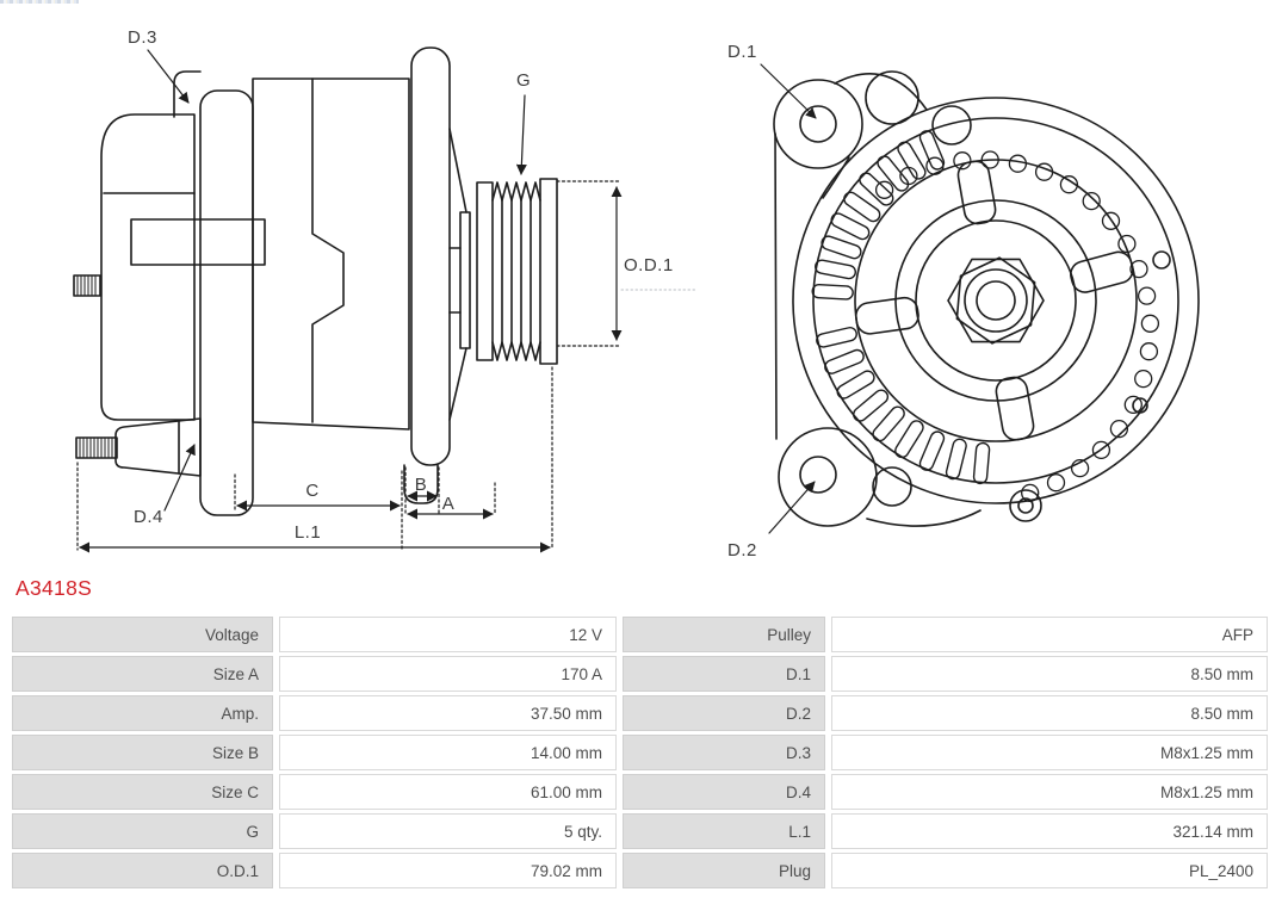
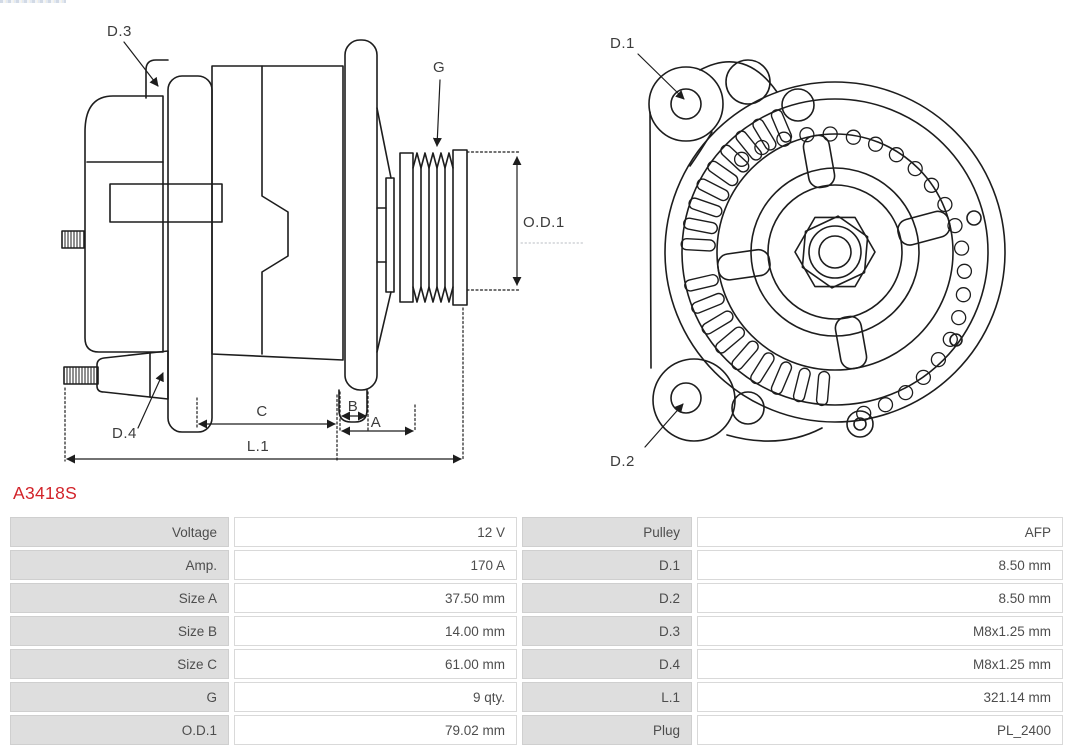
  D.3
  G
  O.D.1
  D.4
  C
  B
  A
  L.1
  D.1
  D.2
  A3418S
  Voltage
  12 V
  Pulley
  AFP
- Size A
+ Amp.
  170 A
  D.1
  8.50 mm
- Amp.
+ Size A
  37.50 mm
  D.2
  8.50 mm
  Size B
  14.00 mm
  D.3
  M8x1.25 mm
  Size C
  61.00 mm
  D.4
  M8x1.25 mm
  G
- 5 qty.
+ 9 qty.
  L.1
  321.14 mm
  O.D.1
  79.02 mm
  Plug
  PL_2400
